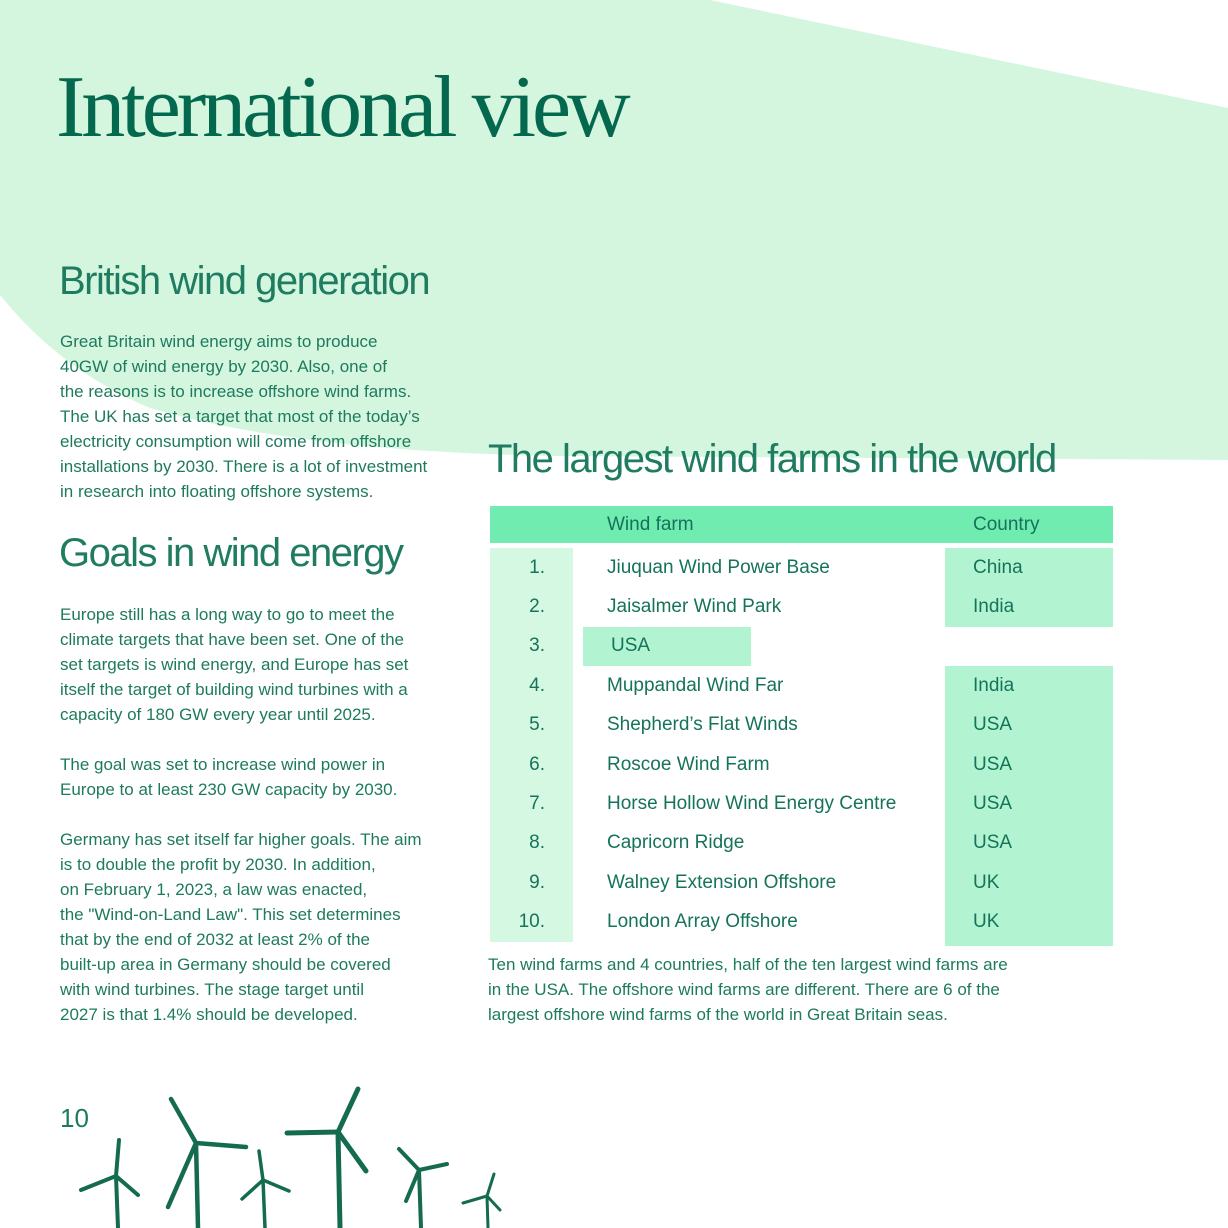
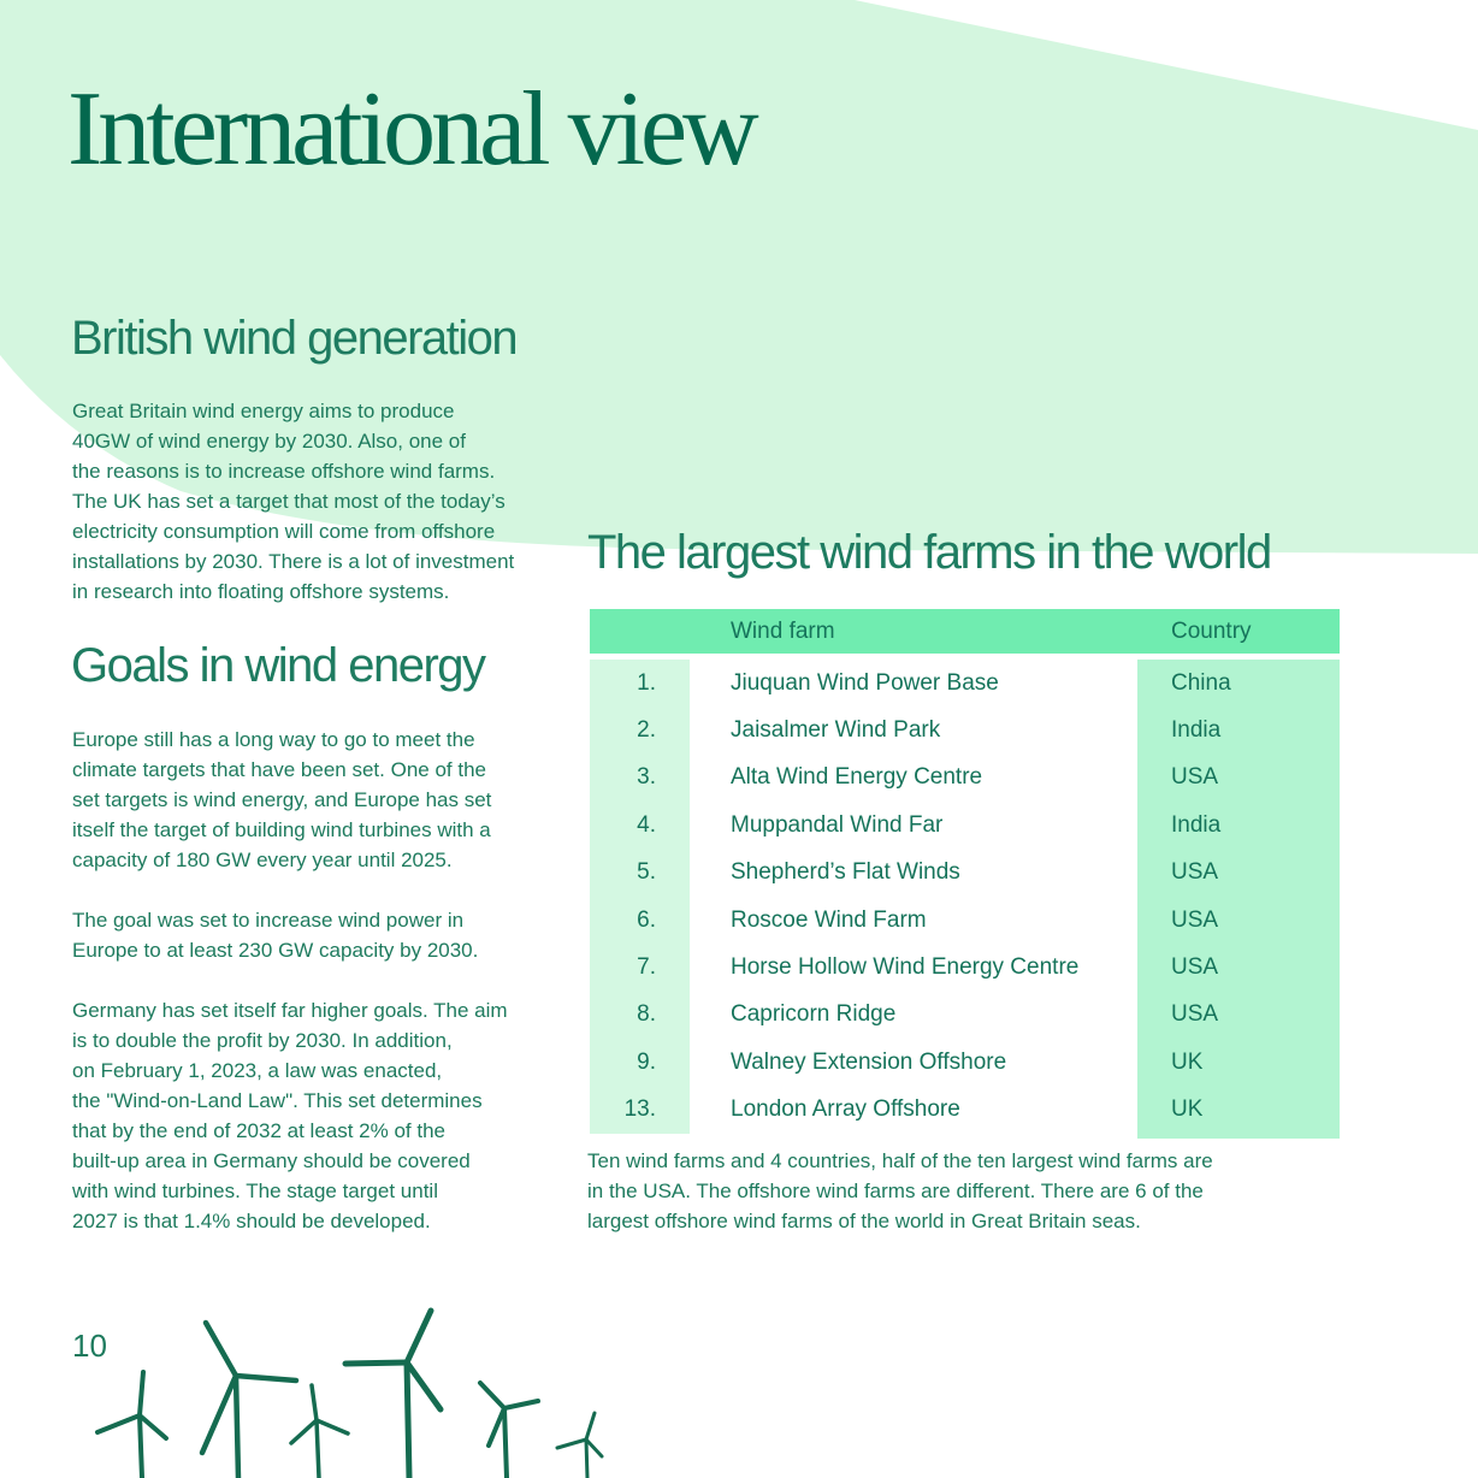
  International view
  British wind generation
  Great Britain wind energy aims to produce
  40GW of wind energy by 2030. Also, one of
  the reasons is to increase offshore wind farms.
  The UK has set a target that most of the today’s
  electricity consumption will come from offshore
  installations by 2030. There is a lot of investment
  in research into floating offshore systems.
  Goals in wind energy
  Europe still has a long way to go to meet the
  climate targets that have been set. One of the
  set targets is wind energy, and Europe has set
  itself the target of building wind turbines with a
  capacity of 180 GW every year until 2025.
  The goal was set to increase wind power in
  Europe to at least 230 GW capacity by 2030.
  Germany has set itself far higher goals. The aim
  is to double the profit by 2030. In addition,
  on February 1, 2023, a law was enacted,
  the "Wind-on-Land Law". This set determines
  that by the end of 2032 at least 2% of the
  built-up area in Germany should be covered
  with wind turbines. The stage target until
  2027 is that 1.4% should be developed.
  The largest wind farms in the world
  Wind farm
  Country
  1.
  Jiuquan Wind Power Base
  China
  2.
  Jaisalmer Wind Park
  India
  3.
+ Alta Wind Energy Centre
  USA
  4.
  Muppandal Wind Far
  India
  5.
  Shepherd’s Flat Winds
  USA
  6.
  Roscoe Wind Farm
  USA
  7.
  Horse Hollow Wind Energy Centre
  USA
  8.
  Capricorn Ridge
  USA
  9.
  Walney Extension Offshore
  UK
- 10.
+ 13.
  London Array Offshore
  UK
  Ten wind farms and 4 countries, half of the ten largest wind farms are
  in the USA. The offshore wind farms are different. There are 6 of the
  largest offshore wind farms of the world in Great Britain seas.
  10
